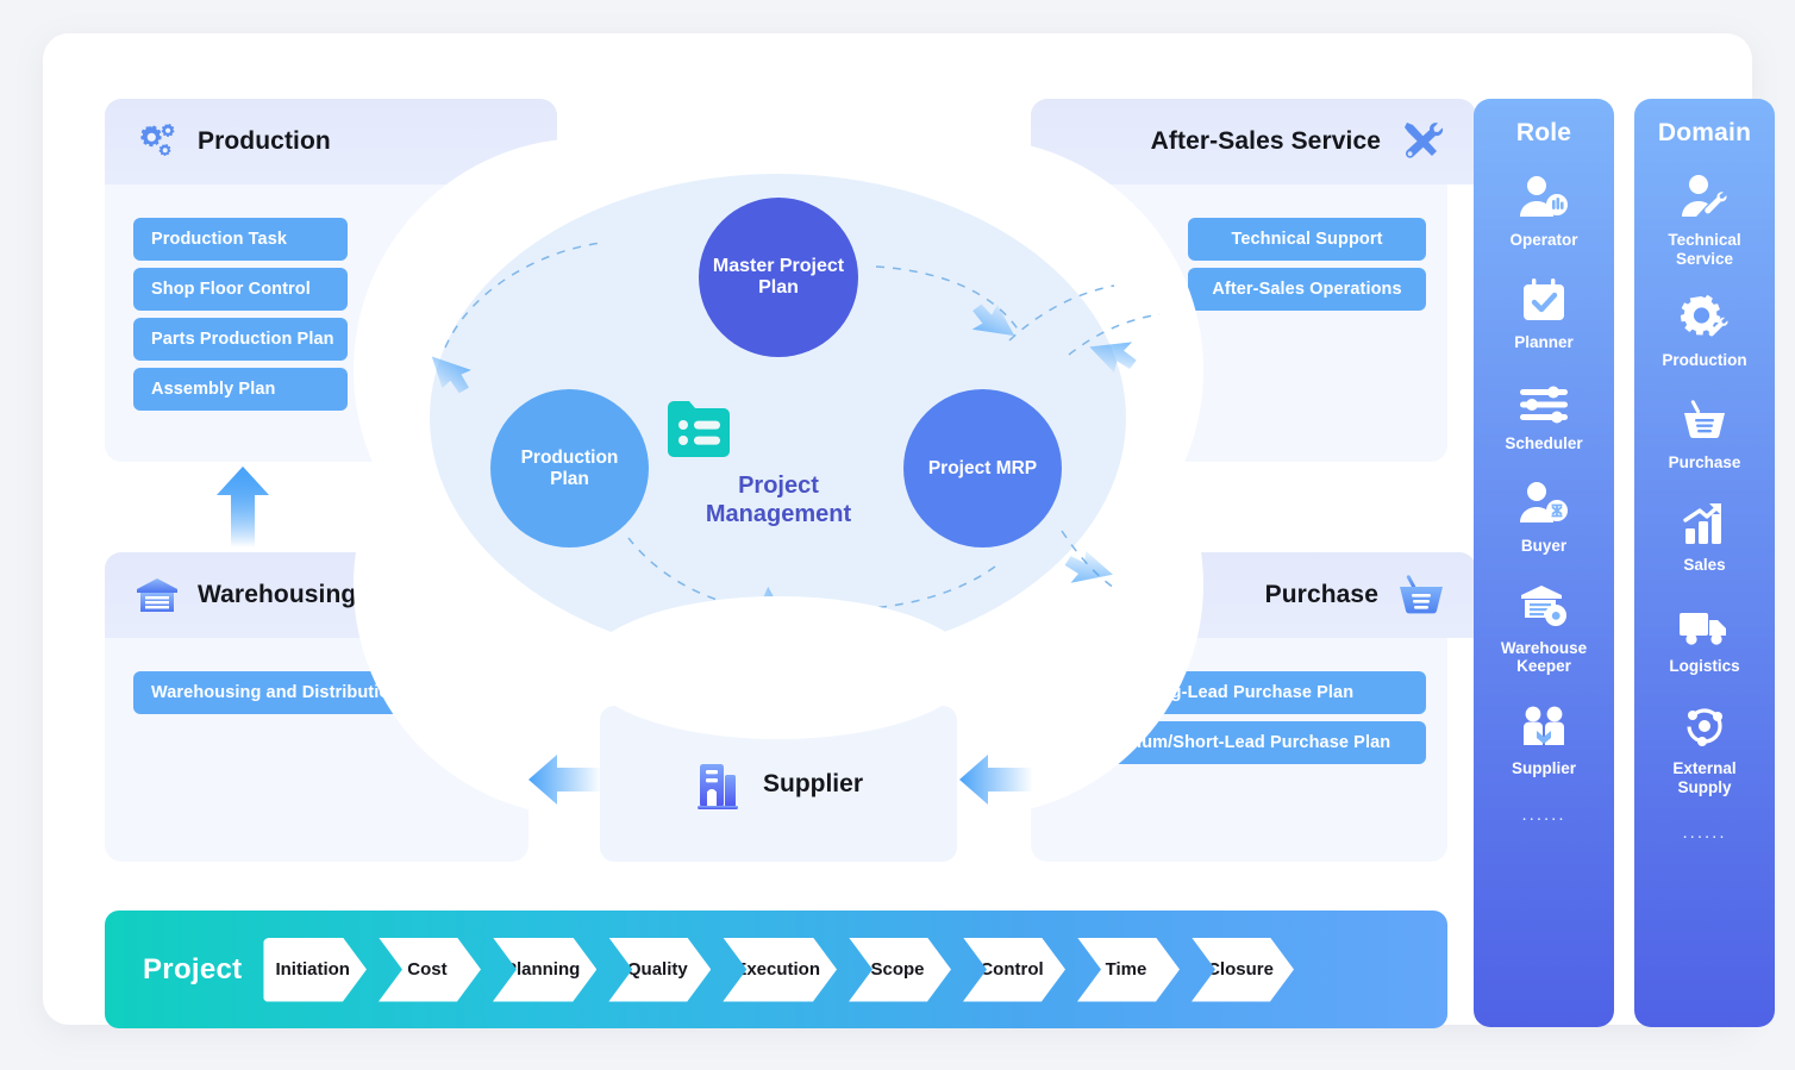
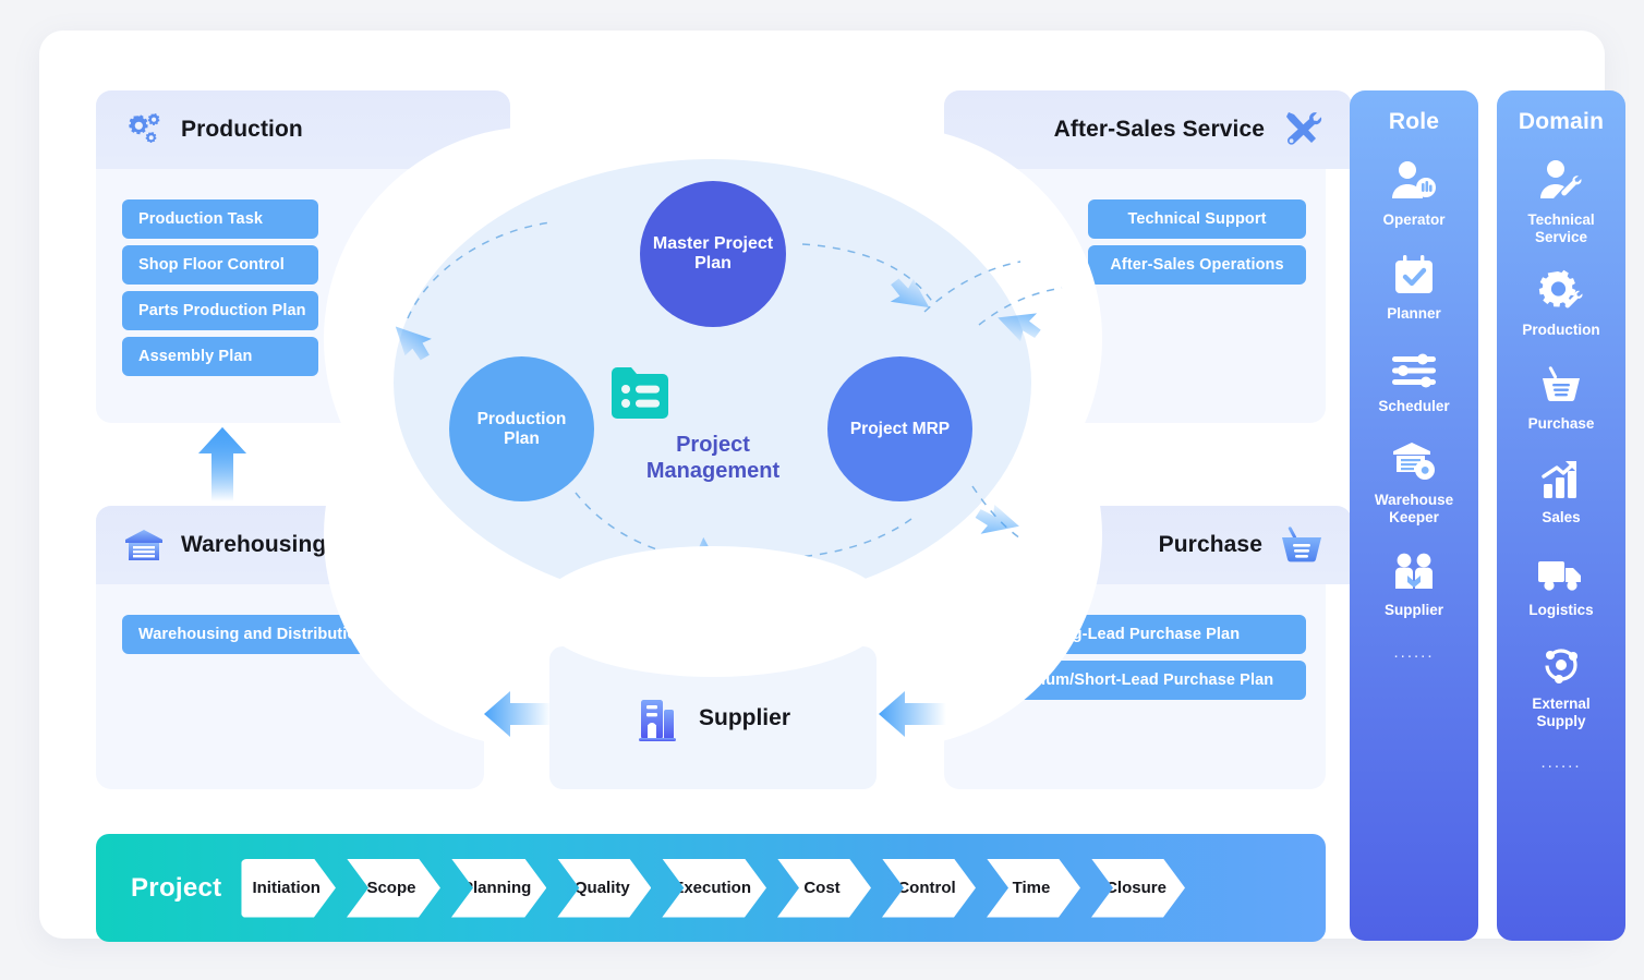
  Production
  Production Task
  Shop Floor Control
  Parts Production Plan
  Assembly Plan
  After-Sales Service
  Technical Support
  After-Sales Operations
  Warehousing
  Warehousing and Distributi
  Purchase
  -Lead Purchase Plan
  um/Short-Lead Purchase Plan
  Master Project
  Plan
  Production
  Plan
  Project MRP
  Project
  Management
  Supplier
  Role
  Operator
  Planner
  Scheduler
- Buyer
  Warehouse
  Keeper
  Supplier
  ......
  Domain
  Technical
  Service
  Production
  Purchase
  Sales
  Logistics
  External
  Supply
  ......
  Project
  Initiation
- Cost
+ Scope
  lanning
  Quality
  xecution
- Scope
+ Cost
  ontrol
  Time
  losure
